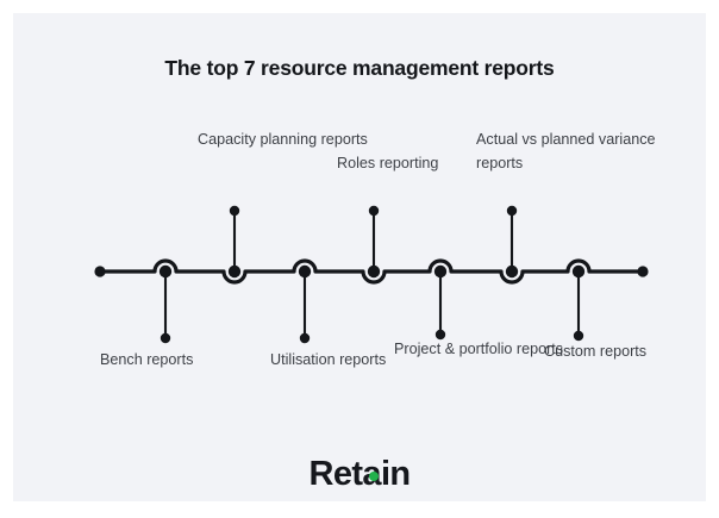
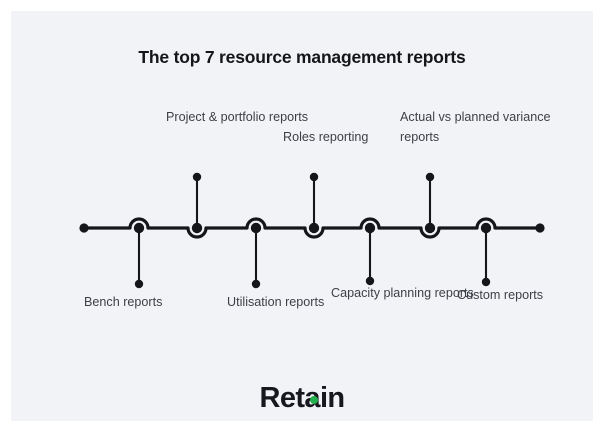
  The top 7 resource management reports
  Bench reports
- Capacity planning reports
+ Project & portfolio reports
  Utilisation reports
  Roles reporting
- Project & portfolio reports
+ Capacity planning reports
  Actual vs planned variance reports
  Custom reports
  Retin
